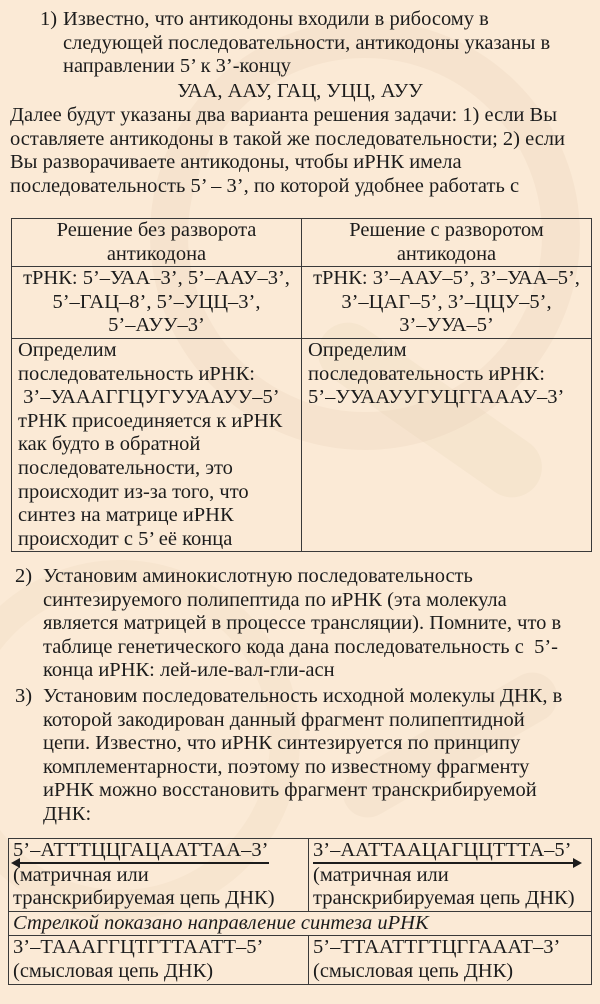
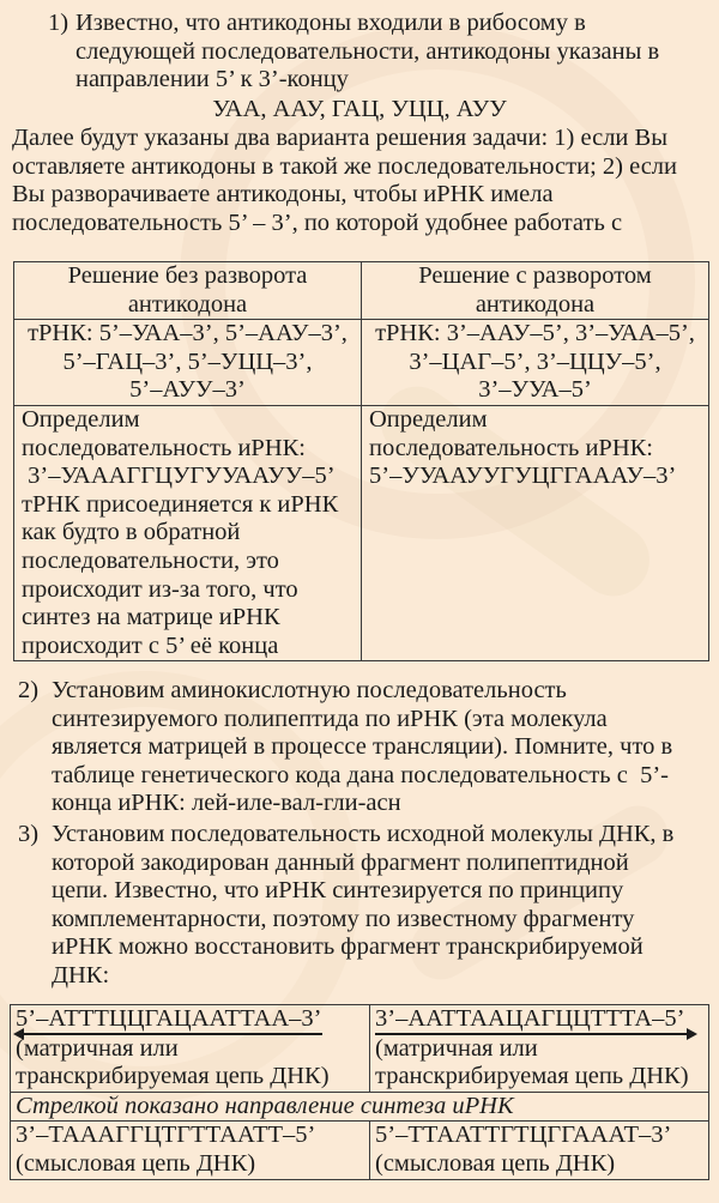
  1)
  Известно, что антикодоны входили в рибосому в
  следующей последовательности, антикодоны указаны в
  направлении 5’ к 3’-концу
  УАА, ААУ, ГАЦ, УЦЦ, АУУ
  Далее будут указаны два варианта решения задачи: 1) если Вы
  оставляете антикодоны в такой же последовательности; 2) если
  Вы разворачиваете антикодоны, чтобы иРНК имела
  последовательность 5’ – 3’, по которой удобнее работать с
  Решение без разворота антикодона	Решение с разворотом антикодона
- тРНК: 5’–УАА–3’, 5’–ААУ–3’, 5’–ГАЦ–8’, 5’–УЦЦ–3’, 5’–АУУ–3’	тРНК: 3’–ААУ–5’, 3’–УАА–5’, 3’–ЦАГ–5’, 3’–ЦЦУ–5’, 3’–УУА–5’
+ тРНК: 5’–УАА–3’, 5’–ААУ–3’, 5’–ГАЦ–3’, 5’–УЦЦ–3’, 5’–АУУ–3’	тРНК: 3’–ААУ–5’, 3’–УАА–5’, 3’–ЦАГ–5’, 3’–ЦЦУ–5’, 3’–УУА–5’
  Определим последовательность иРНК: 3’–УАААГГЦУГУУААУУ–5’ тРНК присоединяется к иРНК как будто в обратной последовательности, это происходит из-за того, что синтез на матрице иРНК происходит с 5’ её конца	Определим последовательность иРНК: 5’–УУААУУГУЦГГАААУ–3’
  2)
  Установим аминокислотную последовательность
  синтезируемого полипептида по иРНК (эта молекула
  является матрицей в процессе трансляции). Помните, что в
  таблице генетического кода дана последовательность с 5’-
  конца иРНК: лей-иле-вал-гли-асн
  3)
  Установим последовательность исходной молекулы ДНК, в
  которой закодирован данный фрагмент полипептидной
  цепи. Известно, что иРНК синтезируется по принципу
  комплементарности, поэтому по известному фрагменту
  иРНК можно восстановить фрагмент транскрибируемой
  ДНК:
  5’–АТТТЦЦГАЦААТТАА–3’ (матричная или транскрибируемая цепь ДНК)	3’–ААТТААЦАГЦЦТТТА–5’ (матричная или транскрибируемая цепь ДНК)
  Стрелкой показано направление синтеза иРНК
  3’–ТАААГГЦТГТТААТТ–5’ (смысловая цепь ДНК)	5’–ТТААТТГТЦГГАААТ–3’ (смысловая цепь ДНК)
